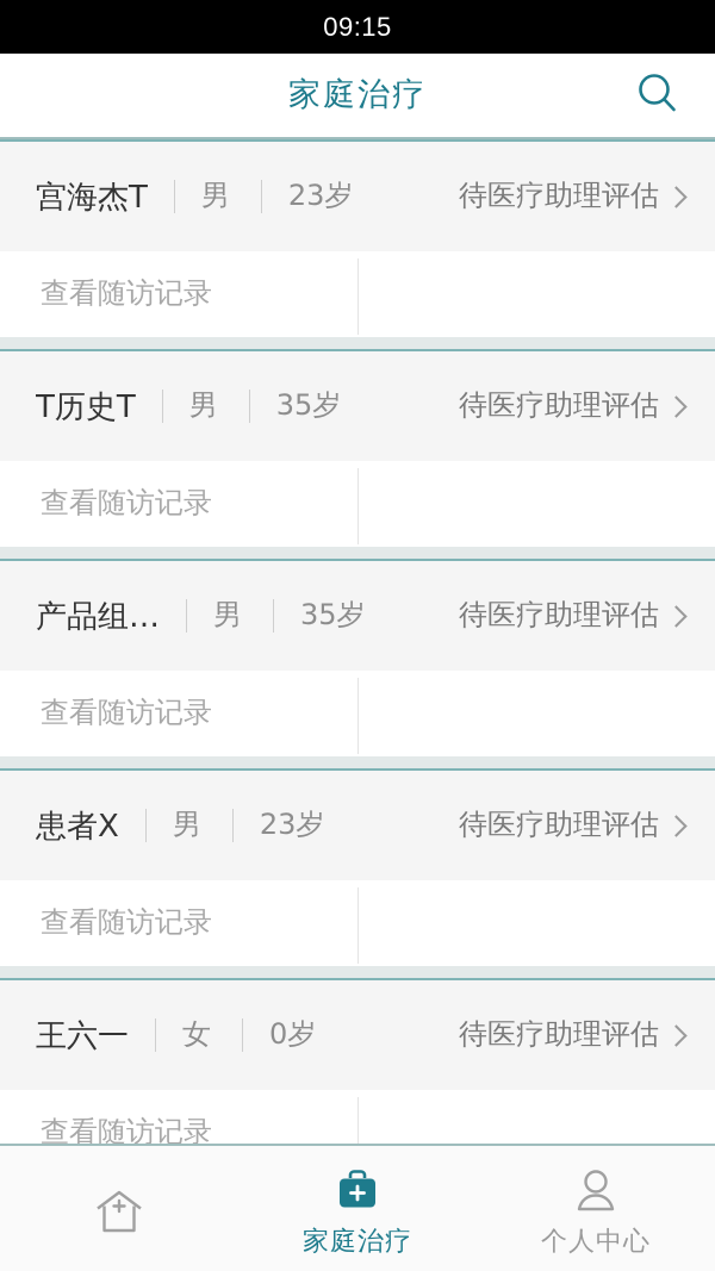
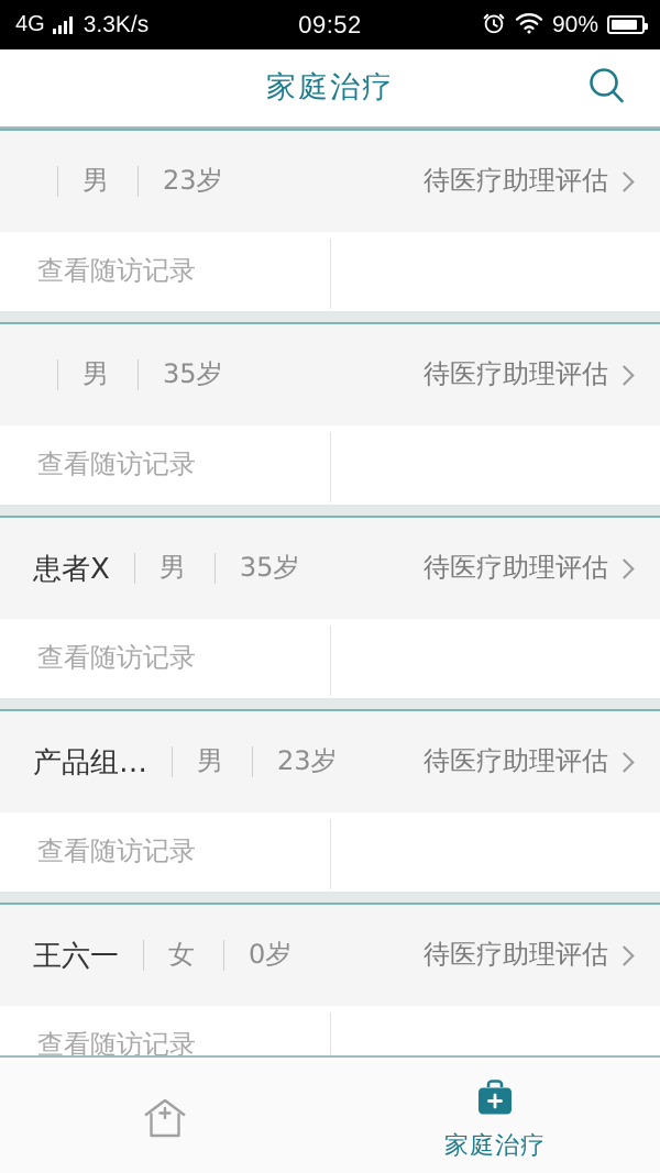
+ 4G
+ 3.3K/s
- 09:15
+ 09:52
+ 90%
  家庭治疗
- 宫海杰T
  男
  23岁
  待医疗助理评估
  查看随访记录
- T历史T
  男
  35岁
  待医疗助理评估
  查看随访记录
- 产品组…
+ 患者X
  男
  35岁
  待医疗助理评估
  查看随访记录
- 患者X
+ 产品组…
  男
  23岁
  待医疗助理评估
  查看随访记录
  王六一
  女
  0岁
  待医疗助理评估
  查看随访记录
  家庭治疗
- 个人中心
